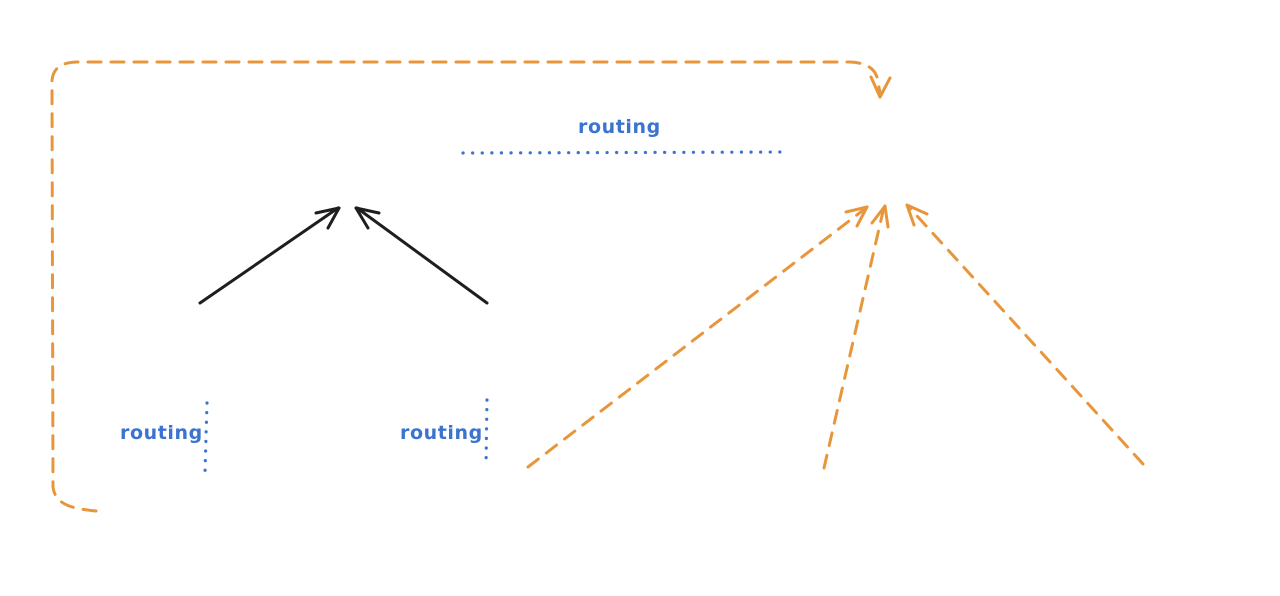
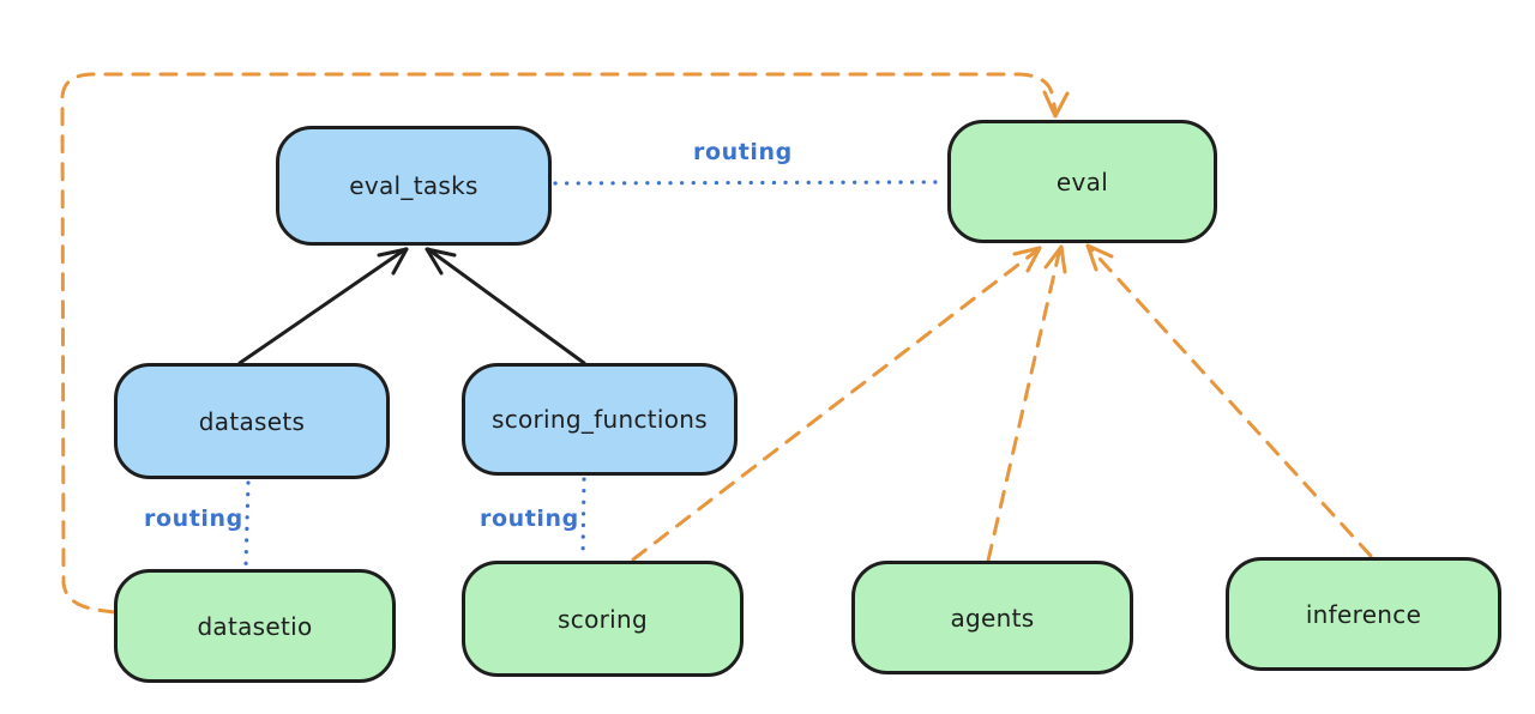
+ eval_tasks
+ eval
+ datasets
+ scoring_functions
+ datasetio
+ scoring
+ agents
+ inference
  routing
  routing
  routing
